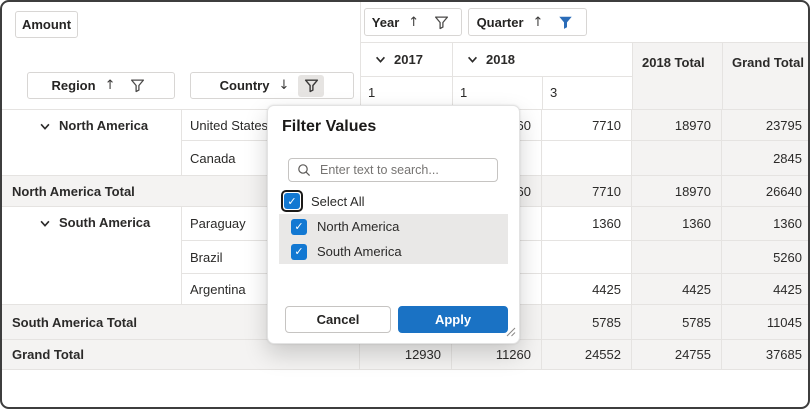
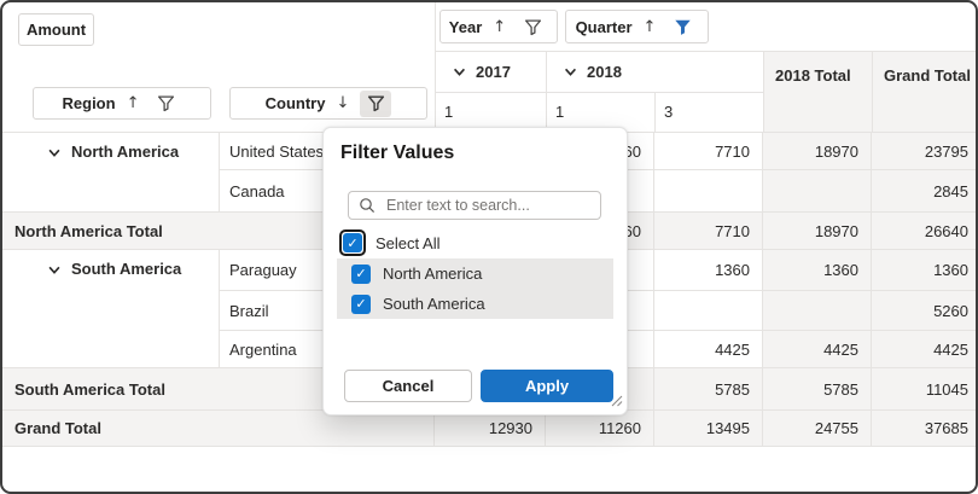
  Amount
  Region
  ↑
  Country
  ↓
  Year
  ↑
  Quarter
  ↑
  2017
  2018
  1
  1
  3
  2018 Total
  Grand Total
  North America
  United States
  7710
  18970
  23795
  Canada
  2845
  North America Total
  7710
  18970
  26640
  South America
  Paraguay
  1360
  1360
  1360
  Brazil
  5260
  Argentina
  4425
  4425
  4425
  South America Total
  5785
  5785
  11045
  Grand Total
  12930
  11260
- 24552
+ 13495
  24755
  37685
  Filter Values
  Enter text to search...
  Select All
  North America
  South America
  Cancel
  Apply
